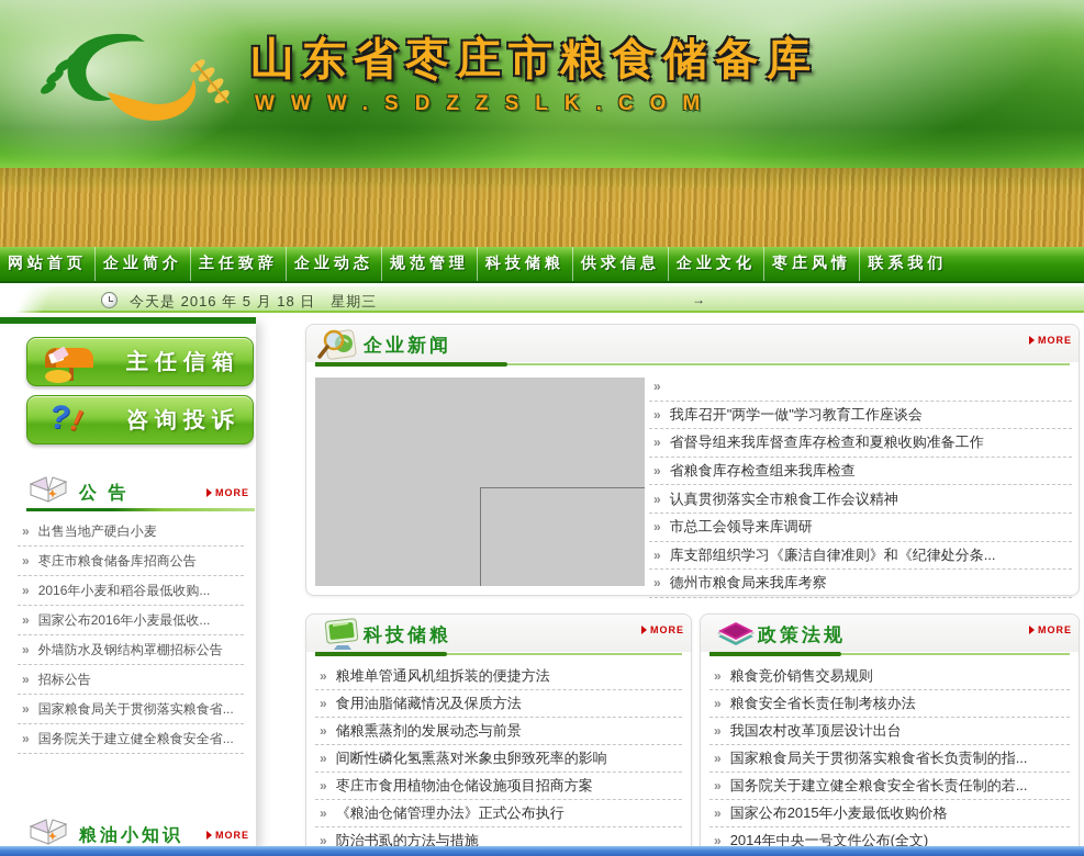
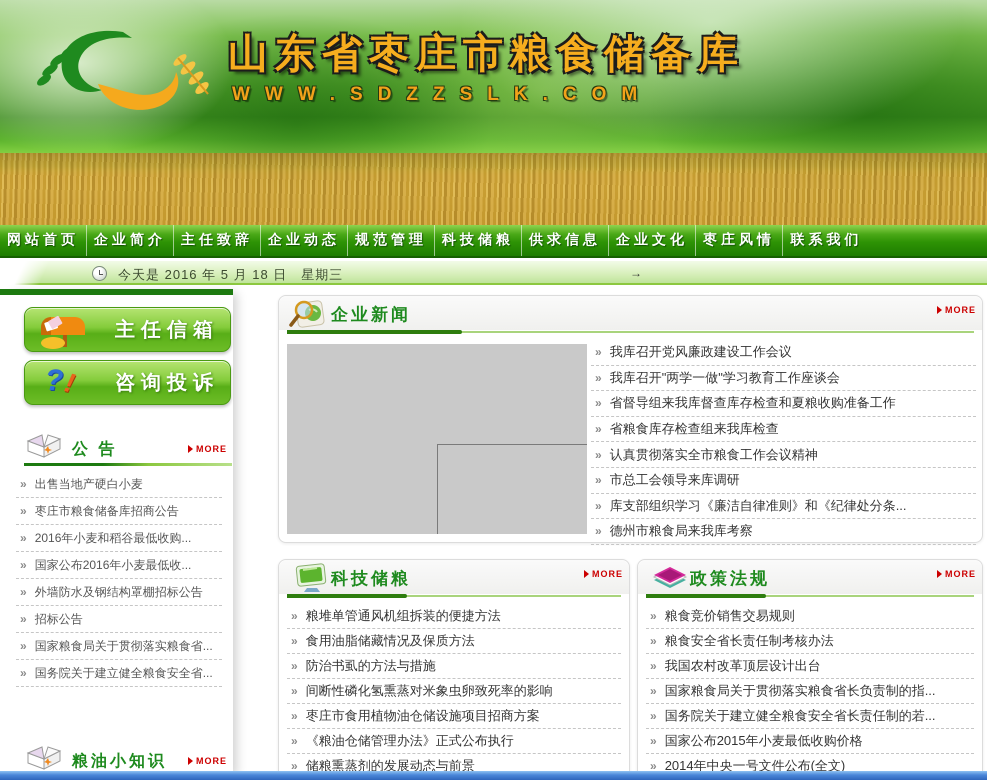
  山东省枣庄市粮食储备库
  WWW.SDZZSLK.COM
  网站首页
  企业简介
  主任致辞
  企业动态
  规范管理
  科技储粮
  供求信息
  企业文化
  枣庄风情
  联系我们
  今天是 2016 年 5 月 18 日 星期三
  →
  主任信箱
  ?
  咨询投诉
  公 告
  MORE
  »
  出售当地产硬白小麦
  »
  枣庄市粮食储备库招商公告
  »
  2016年小麦和稻谷最低收购...
  »
  国家公布2016年小麦最低收...
  »
  外墙防水及钢结构罩棚招标公告
  »
  招标公告
  »
  国家粮食局关于贯彻落实粮食省...
  »
  国务院关于建立健全粮食安全省...
  粮油小知识
  MORE
  企业新闻
  MORE
  »
+ 我库召开党风廉政建设工作会议
  »
  我库召开"两学一做"学习教育工作座谈会
  »
  省督导组来我库督查库存检查和夏粮收购准备工作
  »
  省粮食库存检查组来我库检查
  »
  认真贯彻落实全市粮食工作会议精神
  »
  市总工会领导来库调研
  »
  库支部组织学习《廉洁自律准则》和《纪律处分条...
  »
  德州市粮食局来我库考察
  科技储粮
  MORE
  »
  粮堆单管通风机组拆装的便捷方法
  »
  食用油脂储藏情况及保质方法
  »
- 储粮熏蒸剂的发展动态与前景
+ 防治书虱的方法与措施
  »
  间断性磷化氢熏蒸对米象虫卵致死率的影响
  »
  枣庄市食用植物油仓储设施项目招商方案
  »
  《粮油仓储管理办法》正式公布执行
  »
- 防治书虱的方法与措施
+ 储粮熏蒸剂的发展动态与前景
  政策法规
  MORE
  »
  粮食竞价销售交易规则
  »
  粮食安全省长责任制考核办法
  »
  我国农村改革顶层设计出台
  »
  国家粮食局关于贯彻落实粮食省长负责制的指...
  »
  国务院关于建立健全粮食安全省长责任制的若...
  »
  国家公布2015年小麦最低收购价格
  »
  2014年中央一号文件公布(全文)
